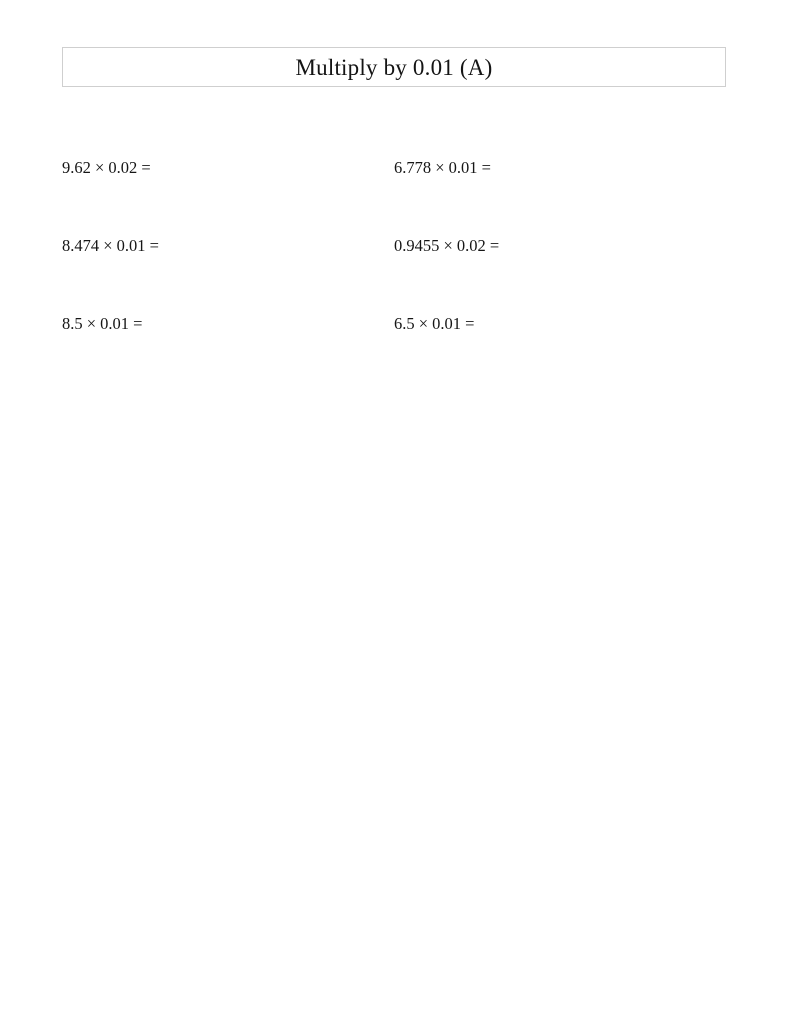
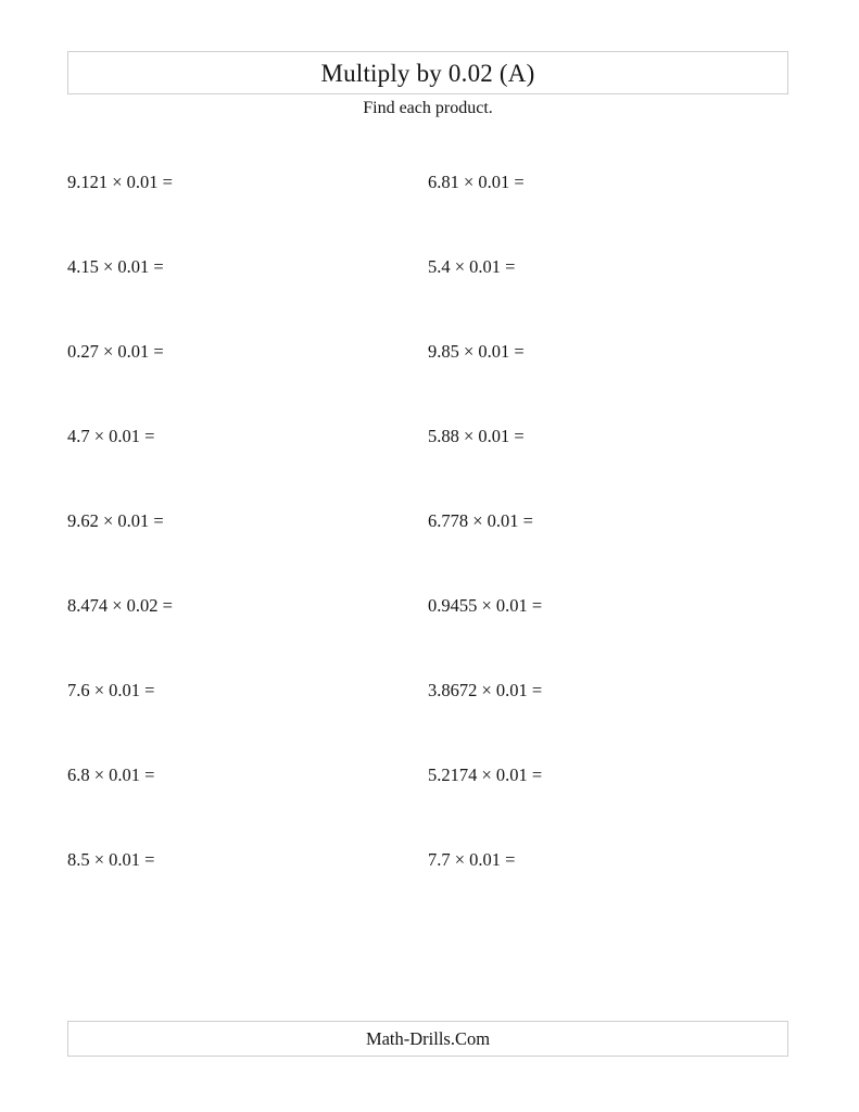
- Multiply by 0.01 (A)
+ Multiply by 0.02 (A)
+ Find each product.
+ 9.121 × 0.01 =
+ 6.81 × 0.01 =
+ 4.15 × 0.01 =
+ 5.4 × 0.01 =
+ 0.27 × 0.01 =
+ 9.85 × 0.01 =
+ 4.7 × 0.01 =
+ 5.88 × 0.01 =
- 9.62 × 0.02 =
+ 9.62 × 0.01 =
  6.778 × 0.01 =
- 8.474 × 0.01 =
+ 8.474 × 0.02 =
- 0.9455 × 0.02 =
+ 0.9455 × 0.01 =
+ 7.6 × 0.01 =
+ 3.8672 × 0.01 =
+ 6.8 × 0.01 =
+ 5.2174 × 0.01 =
  8.5 × 0.01 =
- 6.5 × 0.01 =
+ 7.7 × 0.01 =
+ Math-Drills.Com
